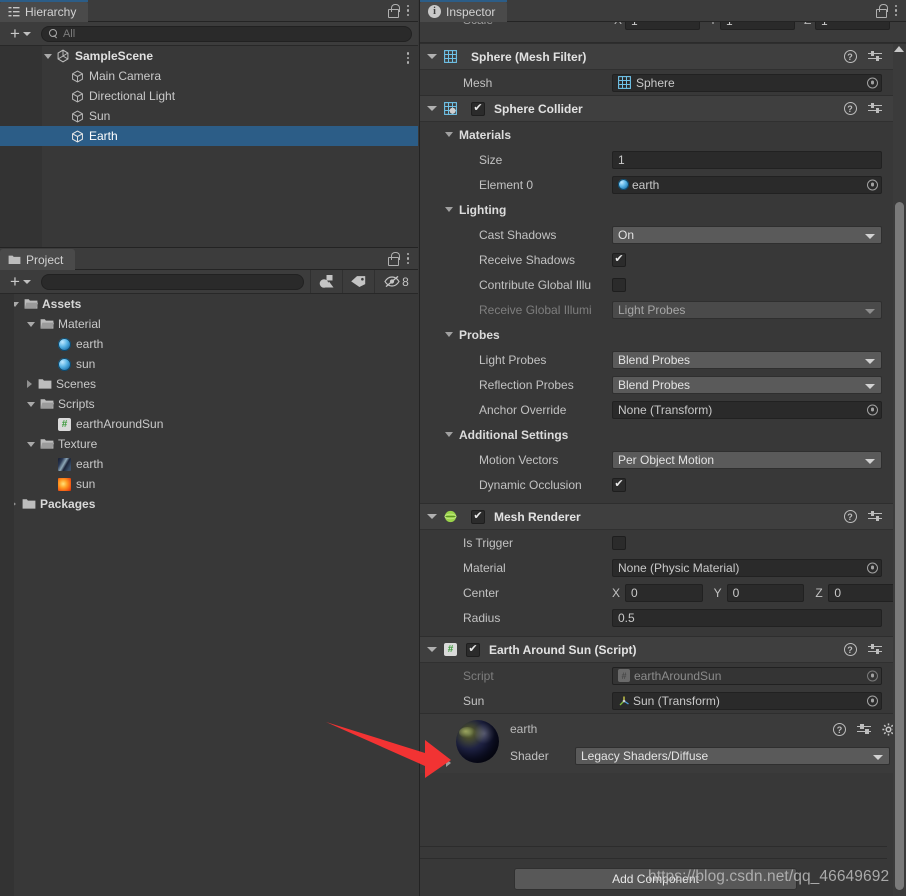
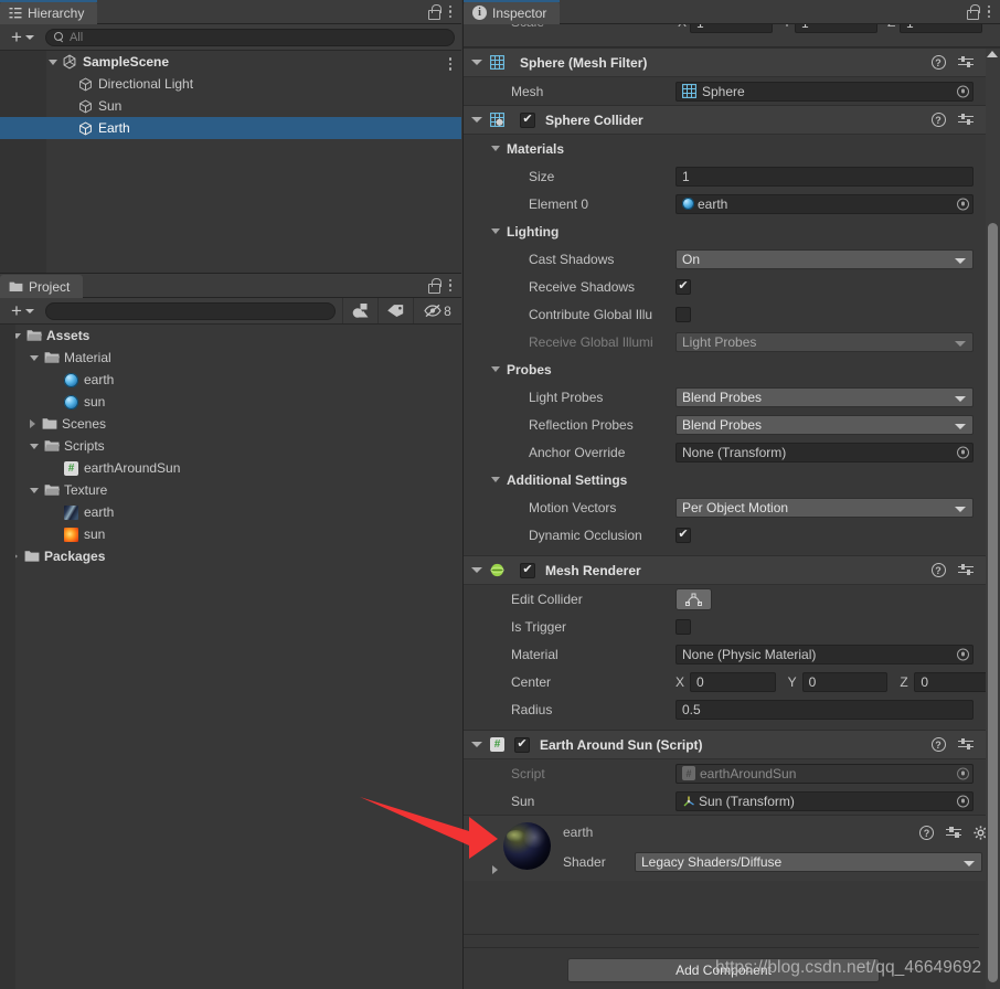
  Hierarchy
  +
  All
  SampleScene
- Main Camera
  Directional Light
  Sun
  Earth
  Project
  +
  8
  Assets
  Material
  earth
  sun
  Scenes
  Scripts
  earthAroundSun
  Texture
  earth
  sun
  Packages
  i
  Inspector
  Sphere (Mesh Filter)
  ?
  Mesh
  Sphere
  Sphere Collider
  ?
  Materials
  Size
  1
  Element 0
  earth
  Lighting
  Cast Shadows
  On
  Receive Shadows
  Contribute Global Illu
  Receive Global Illumi
  Light Probes
  Probes
  Light Probes
  Blend Probes
  Reflection Probes
  Blend Probes
  Anchor Override
  None (Transform)
  Additional Settings
  Motion Vectors
  Per Object Motion
  Dynamic Occlusion
  Mesh Renderer
  ?
+ Edit Collider
  Is Trigger
  Material
  None (Physic Material)
  Center
  X
  0
  Y
  0
  Z
  0
  Radius
  0.5
  Earth Around Sun (Script)
  ?
  Script
  earthAroundSun
  Sun
  Sun (Transform)
  earth
  ?
  Shader
  Legacy Shaders/Diffuse
  Add Component
  https://blog.csdn.net/qq_46649692
